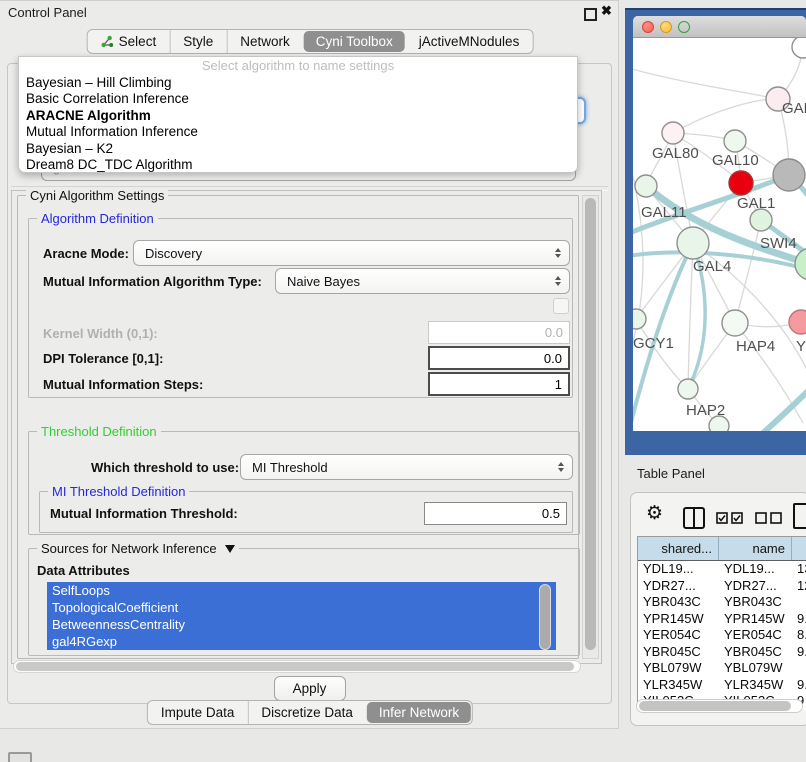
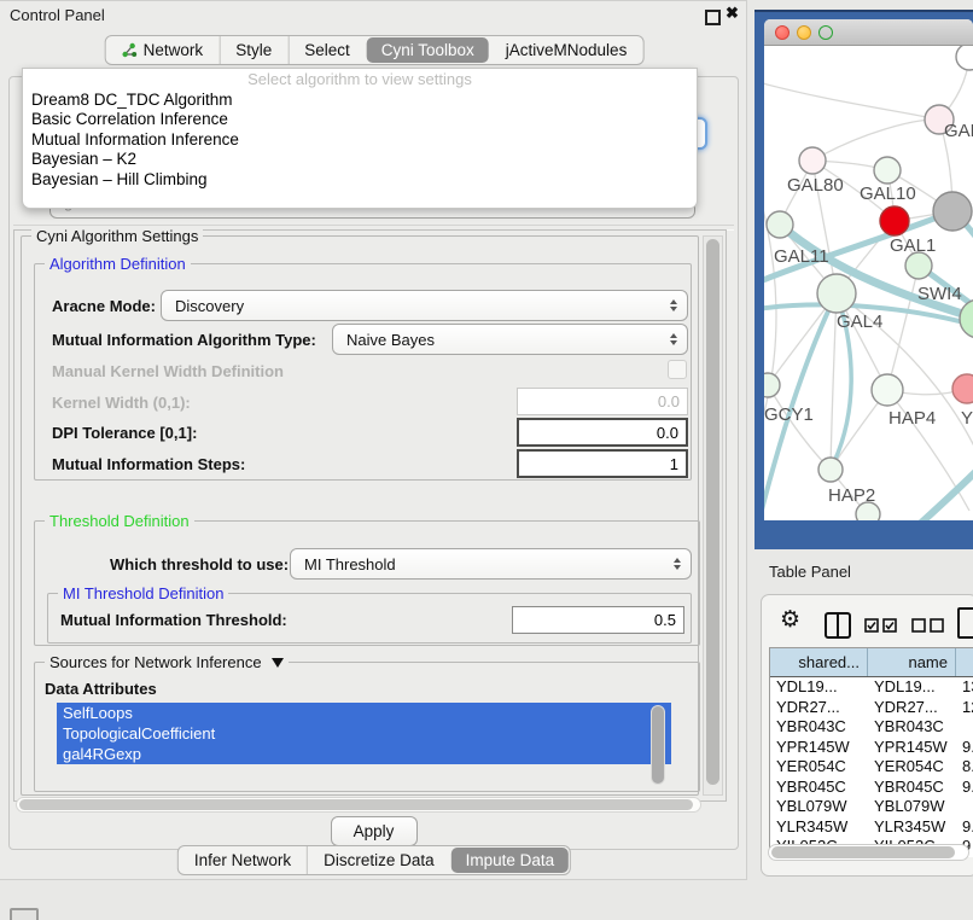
  Control Panel
  ✖
- Select
+ Network
  Style
- Network
+ Select
  Cyni Toolbox
  jActiveMNodules
  Cyni Algorithm Settings
  Algorithm Definition
  Aracne Mode:
  Discovery
  Mutual Information Algorithm Type:
  Naive Bayes
+ Manual Kernel Width Definition
  Kernel Width (0,1):
  0.0
  DPI Tolerance [0,1]:
  0.0
  Mutual Information Steps:
  1
  Threshold Definition
  Which threshold to use:
  MI Threshold
  MI Threshold Definition
  Mutual Information Threshold:
  0.5
  Sources for Network Inference
  Data Attributes
  SelfLoops
  TopologicalCoefficient
- BetweennessCentrality
  gal4RGexp
  Apply
- Select algorithm to name settings
+ Select algorithm to view settings
- Bayesian – Hill Climbing
+ Dream8 DC_TDC Algorithm
  Basic Correlation Inference
- ARACNE Algorithm
  Mutual Information Inference
  Bayesian – K2
- Dream8 DC_TDC Algorithm
+ Bayesian – Hill Climbing
- Impute Data
+ Infer Network
  Discretize Data
- Infer Network
+ Impute Data
  GAL80
  GAL10
  GAL1
  GAL11
  SWI4
  GAL4
  GCY1
  HAP4
  Y
  HAP2
  Table Panel
  ⚙
  shared...
  name
  YDL19...
  YDL19...
  YDR27...
  YDR27...
  YBR043C
  YBR043C
  YPR145W
  YPR145W
  YER054C
  YER054C
  YBR045C
  YBR045C
  YBL079W
  YBL079W
  YLR345W
  YLR345W
